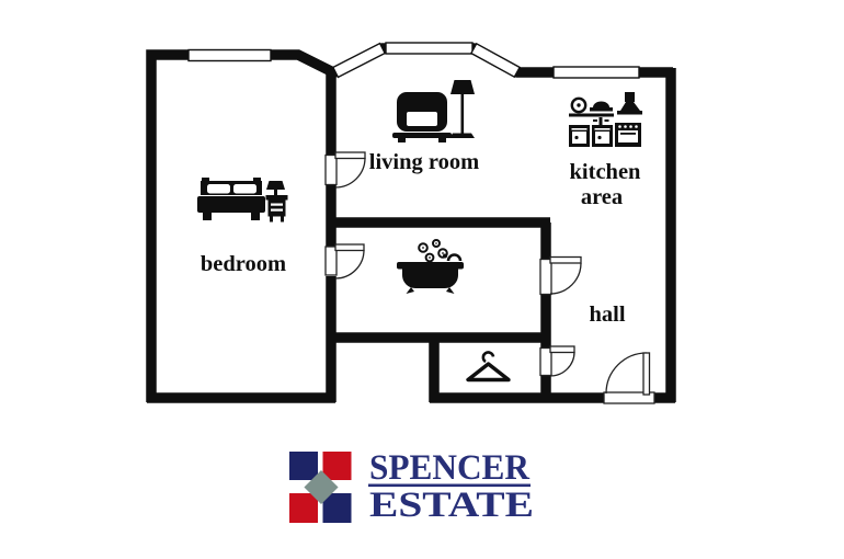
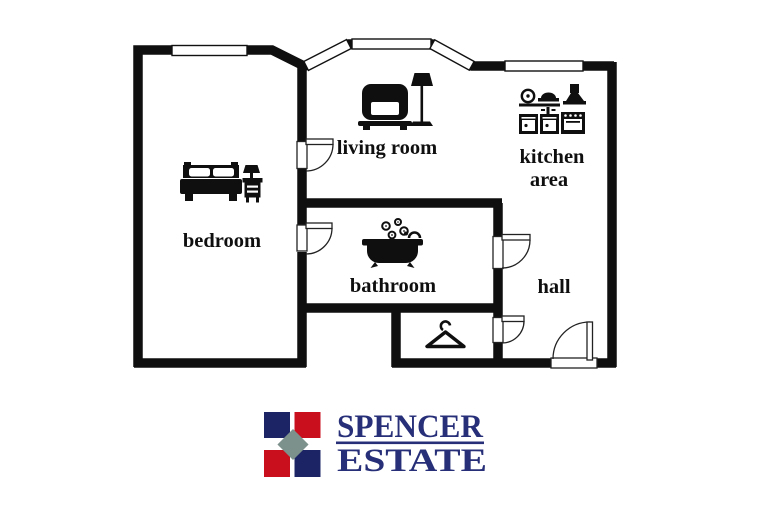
  bedroom
  living room
  kitchen
  area
+ bathroom
  hall
  SPENCER
  ESTATE
